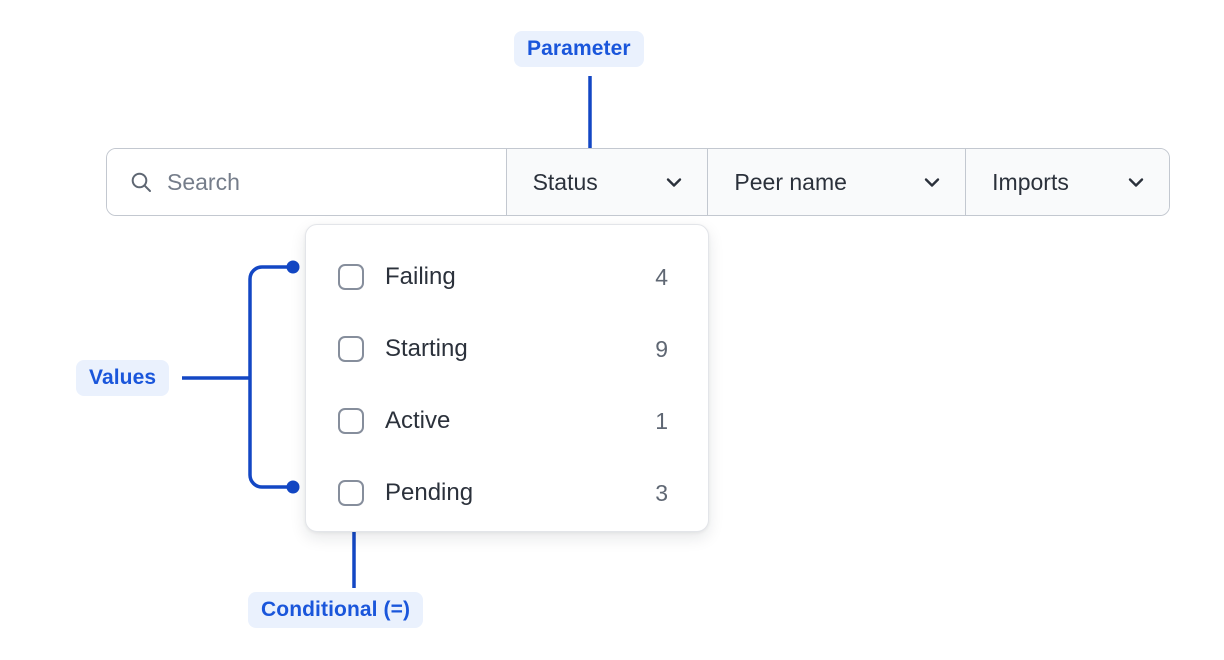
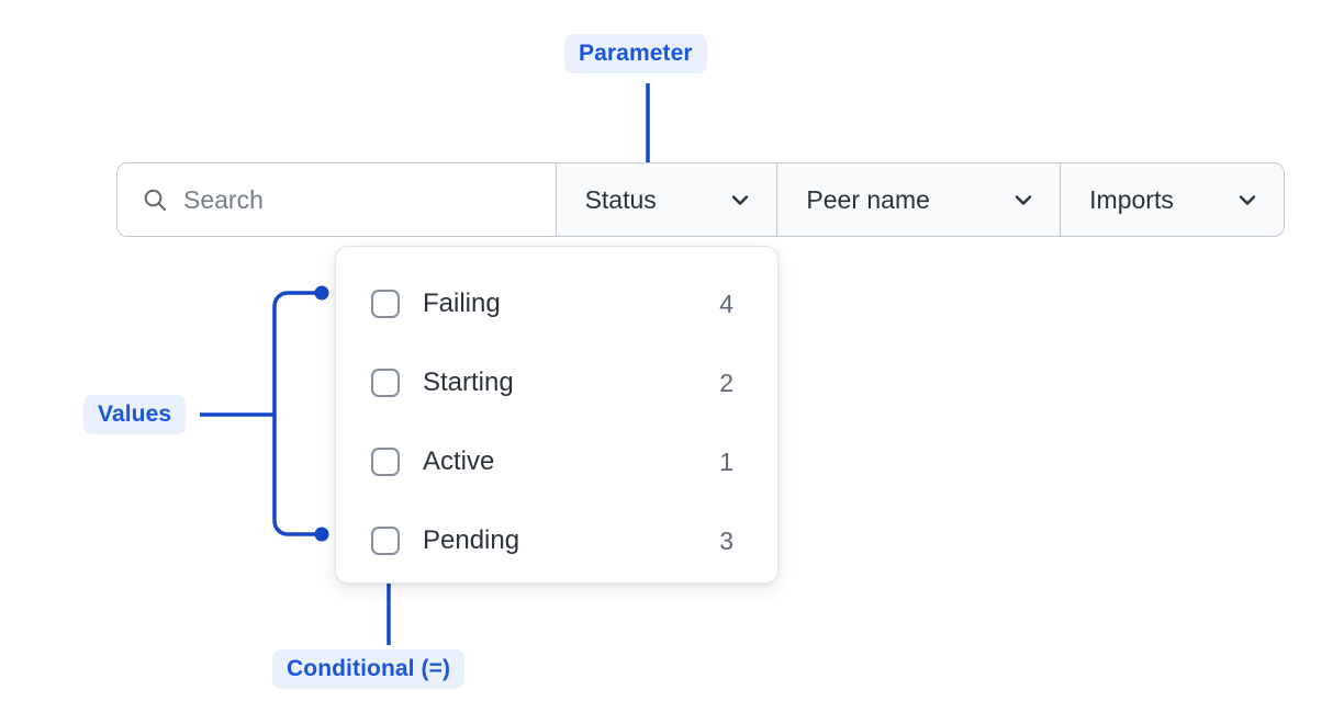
  Parameter
  Values
  Conditional (=)
  Search
  Status
  Peer name
  Imports
  Failing
  4
  Starting
- 9
+ 2
  Active
  1
  Pending
  3
